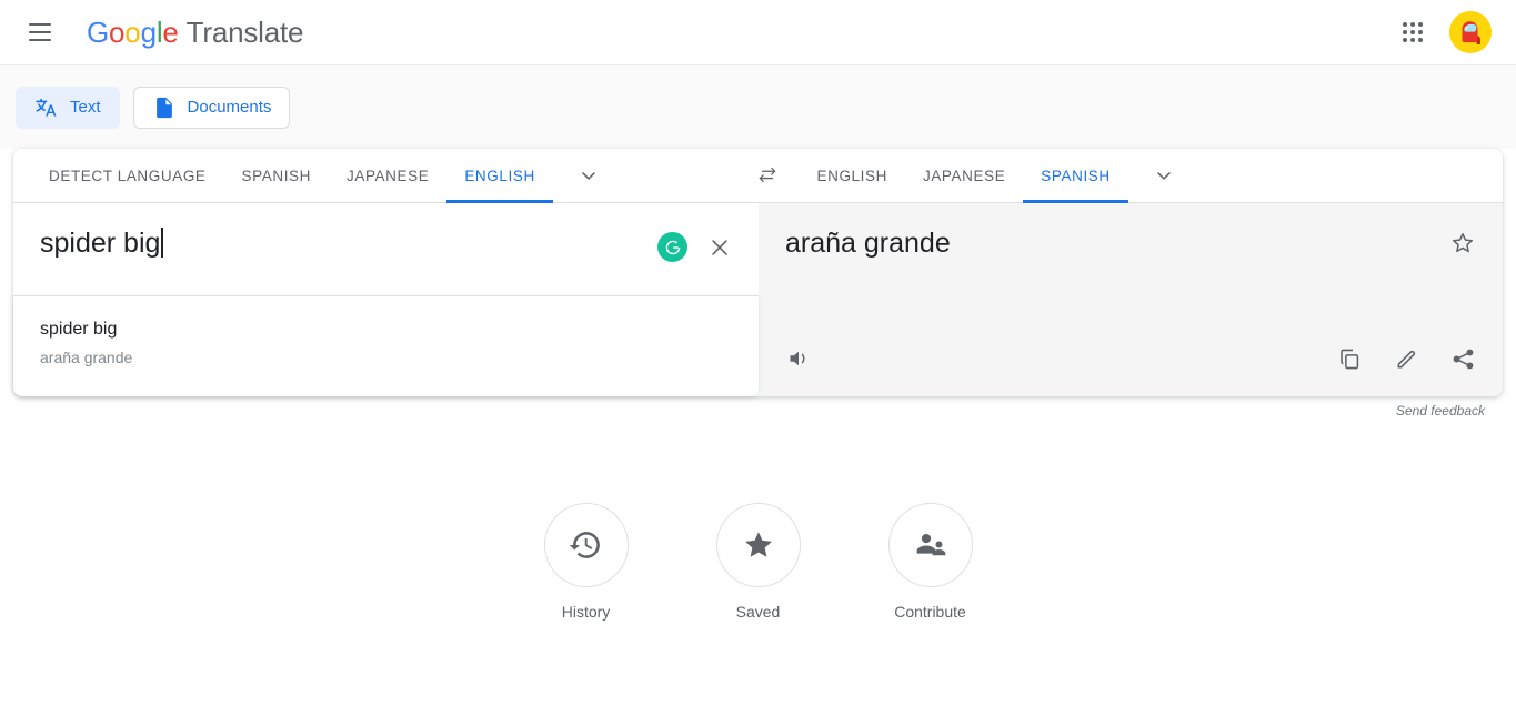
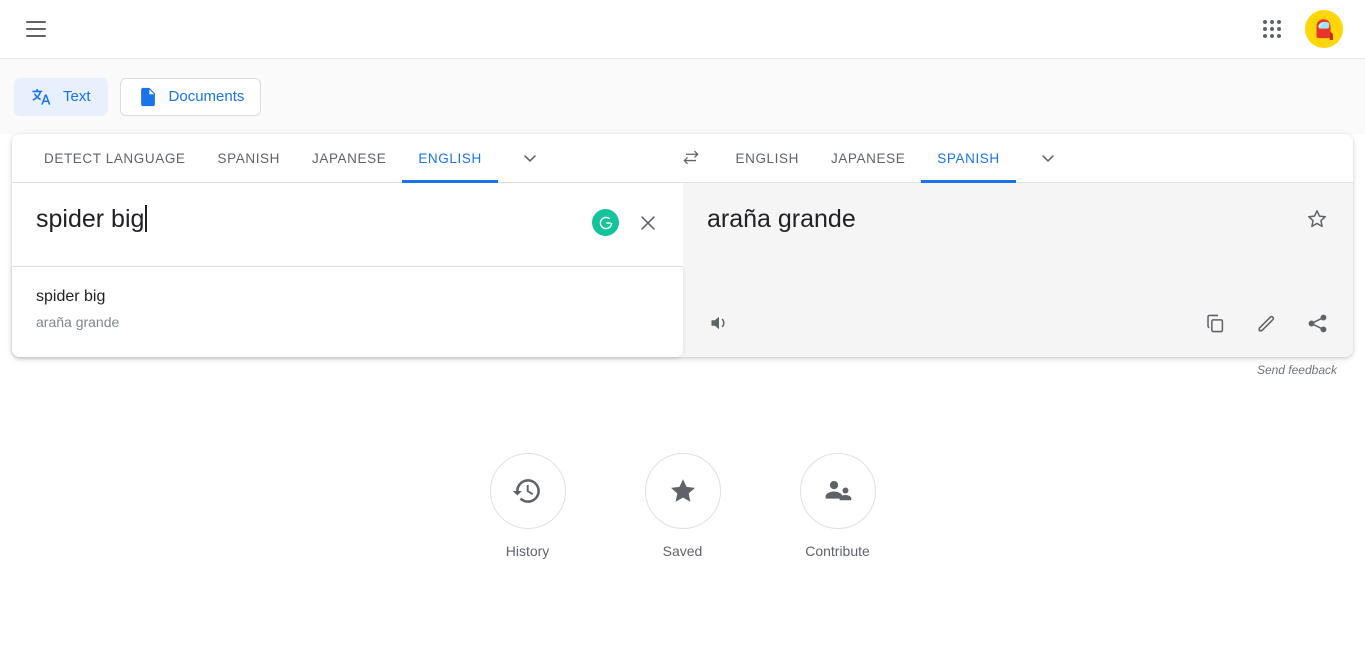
- Google Translate
  Text
  Documents
  DETECT LANGUAGE
  SPANISH
  JAPANESE
  ENGLISH
  ENGLISH
  JAPANESE
  SPANISH
  spider big
  spider big
  araña grande
  araña grande
  Send feedback
  History
  Saved
  Contribute
